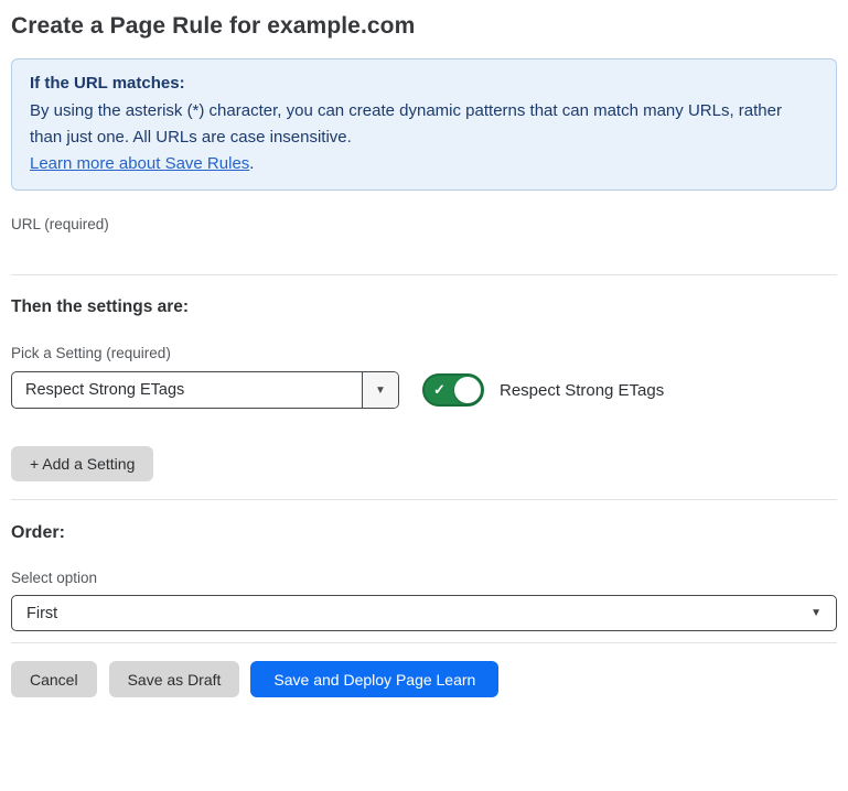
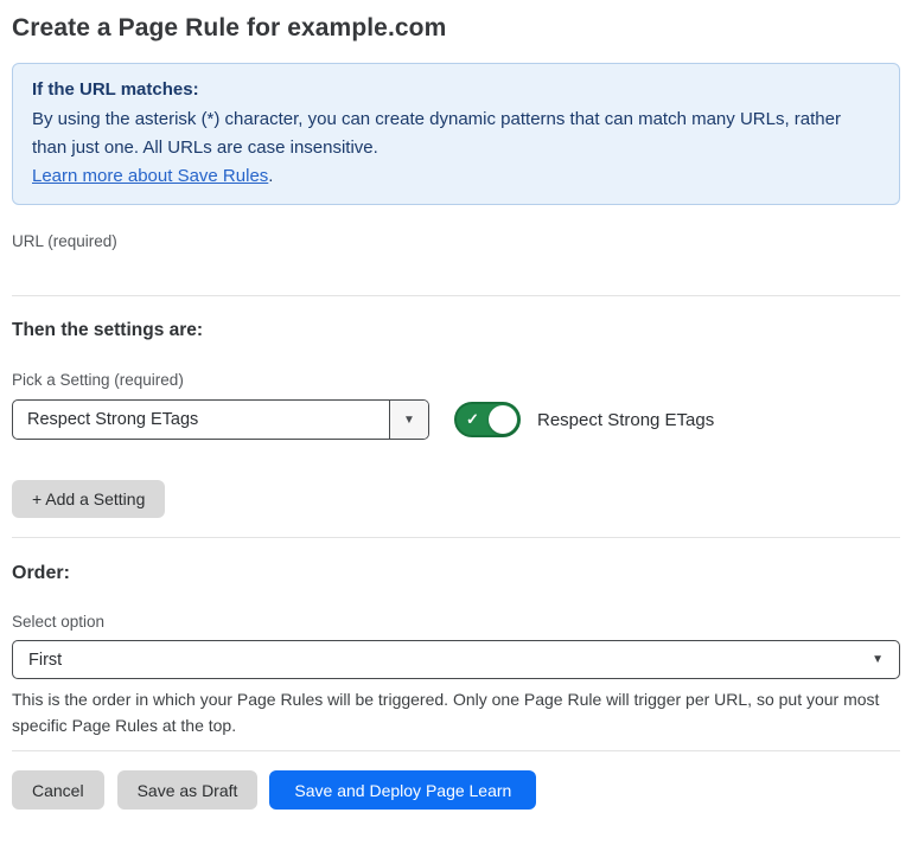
  Create a Page Rule for example.com
  If the URL matches:
  By using the asterisk (*) character, you can create dynamic patterns that can match many URLs, rather than just one. All URLs are case insensitive.
  Learn more about Save Rules.
  URL (required)
  Then the settings are:
  Pick a Setting (required)
  Respect Strong ETags
  ▼
  ✓
  Respect Strong ETags
  + Add a Setting
  Order:
  Select option
  First
  ▼
+ This is the order in which your Page Rules will be triggered. Only one Page Rule will trigger per URL, so put your most specific Page Rules at the top.
  Cancel
  Save as Draft
  Save and Deploy Page Learn
